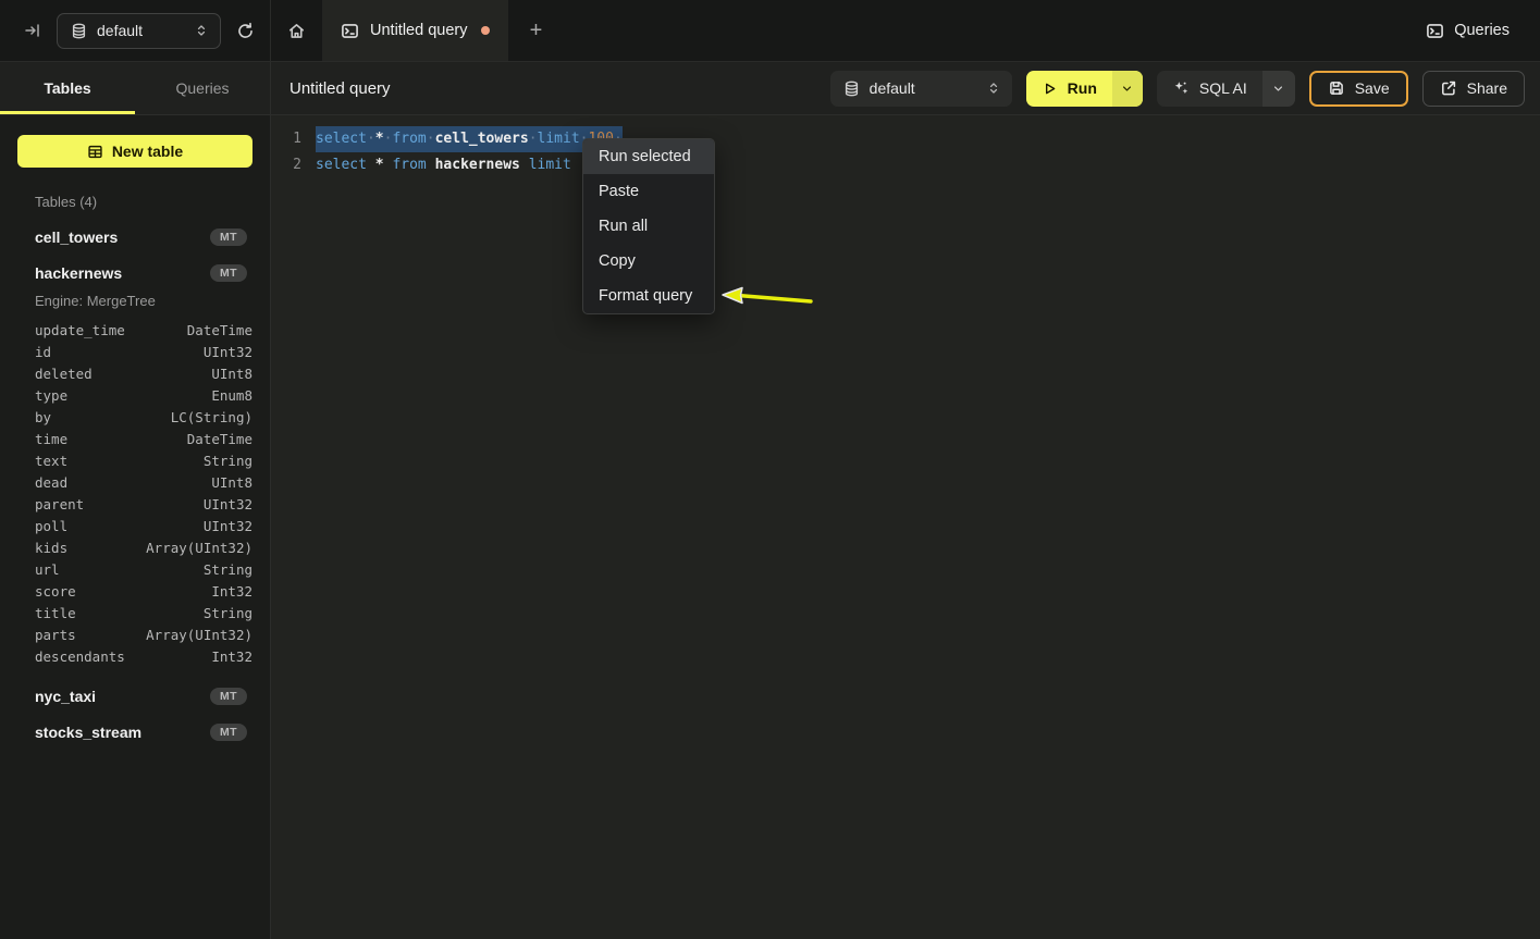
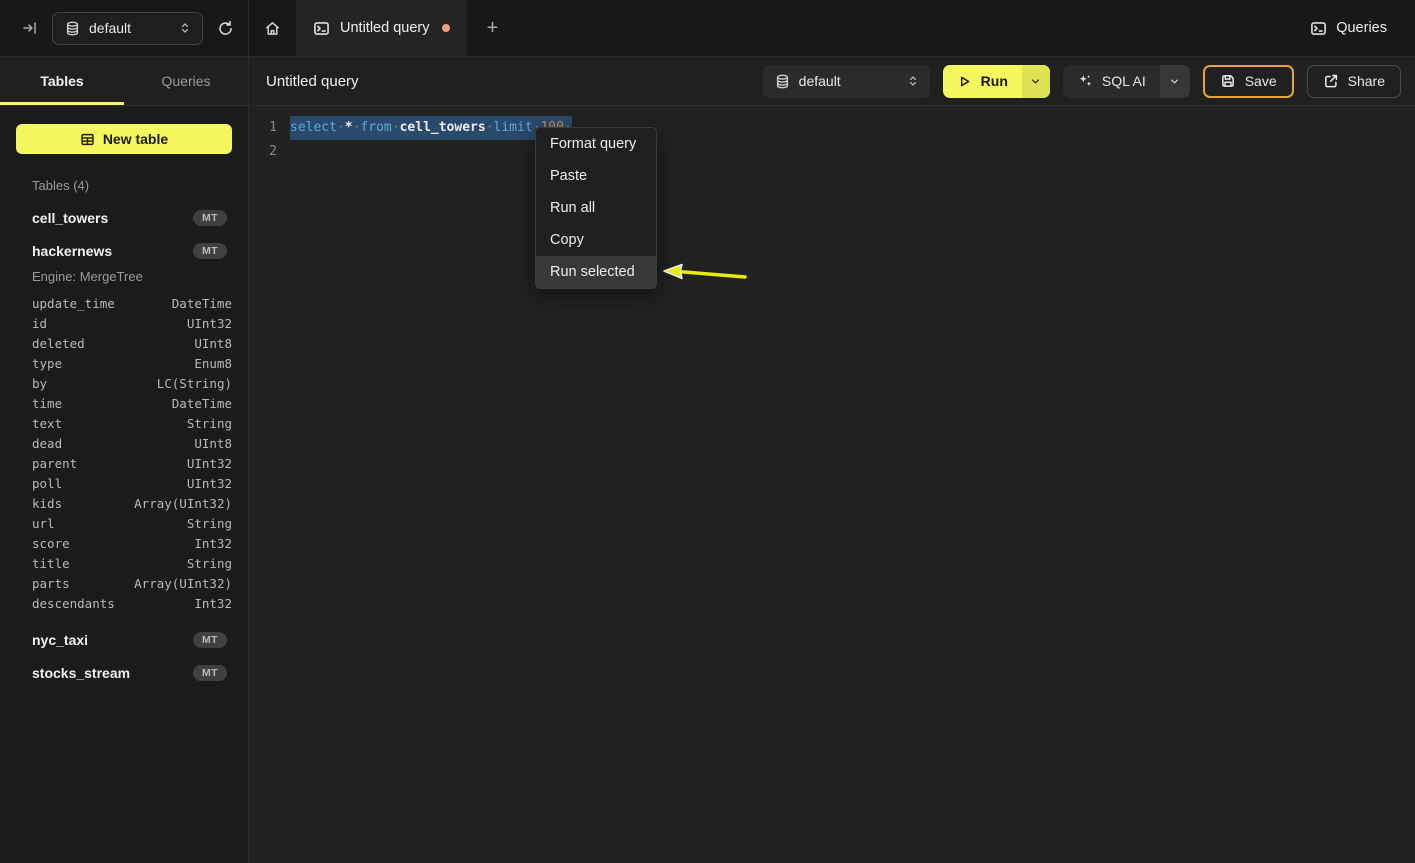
  default
  Untitled query
  +
  Queries
  Tables
  Queries
  Untitled query
  default
  Run
  SQL AI
  Save
  Share
  New table
  Tables (4)
  cell_towers
  MT
  hackernews
  MT
  Engine: MergeTree
  update_time
  DateTime
  id
  UInt32
  deleted
  UInt8
  type
  Enum8
  by
  LC(String)
  time
  DateTime
  text
  String
  dead
  UInt8
  parent
  UInt32
  poll
  UInt32
  kids
  Array(UInt32)
  url
  String
  score
  Int32
  title
  String
  parts
  Array(UInt32)
  descendants
  Int32
  nyc_taxi
  MT
  stocks_stream
  MT
  1
  select·*·from·cell_towers·limit
  2
- select * from hackernews limit
- Run selected
+ Format query
  Paste
  Run all
  Copy
- Format query
+ Run selected
